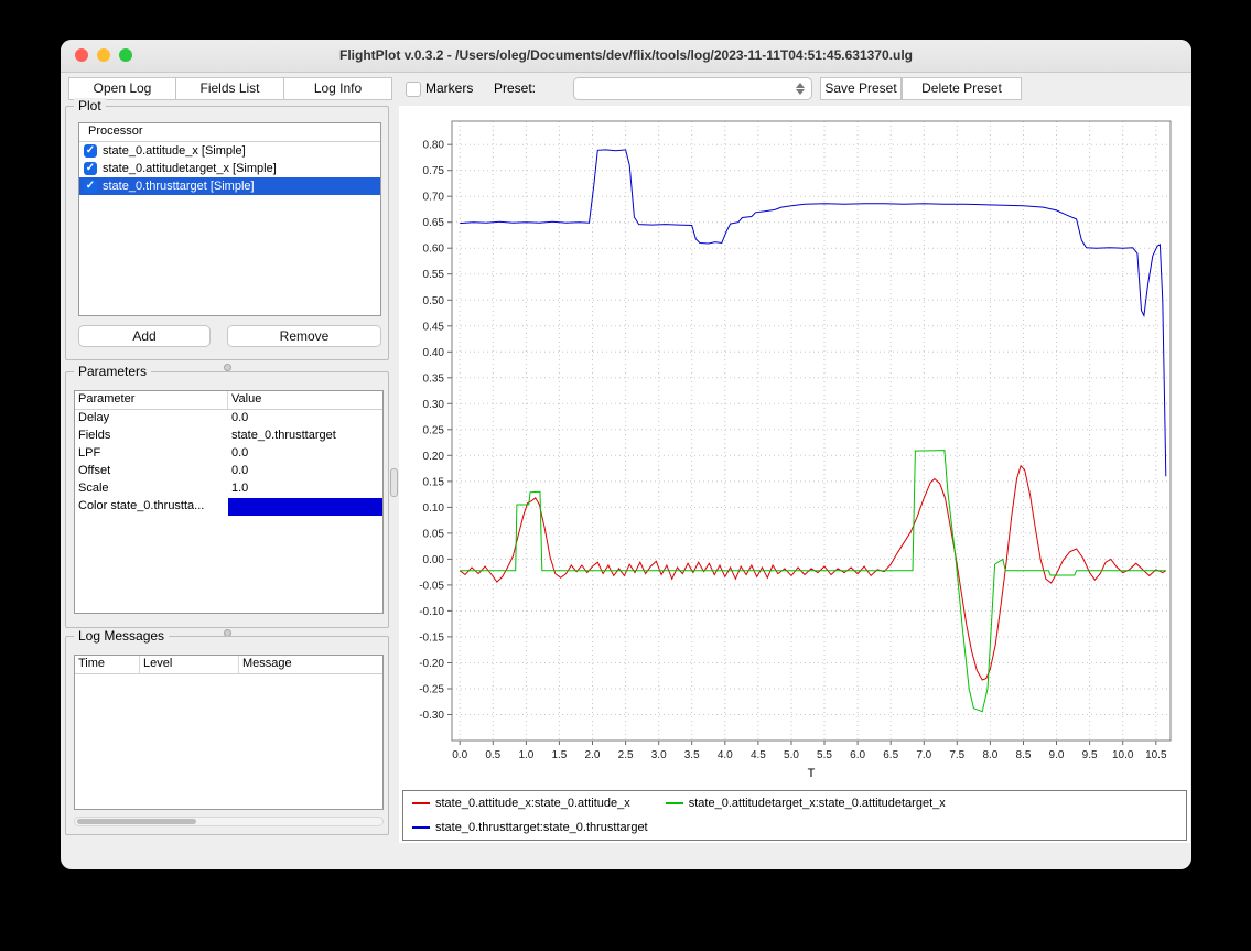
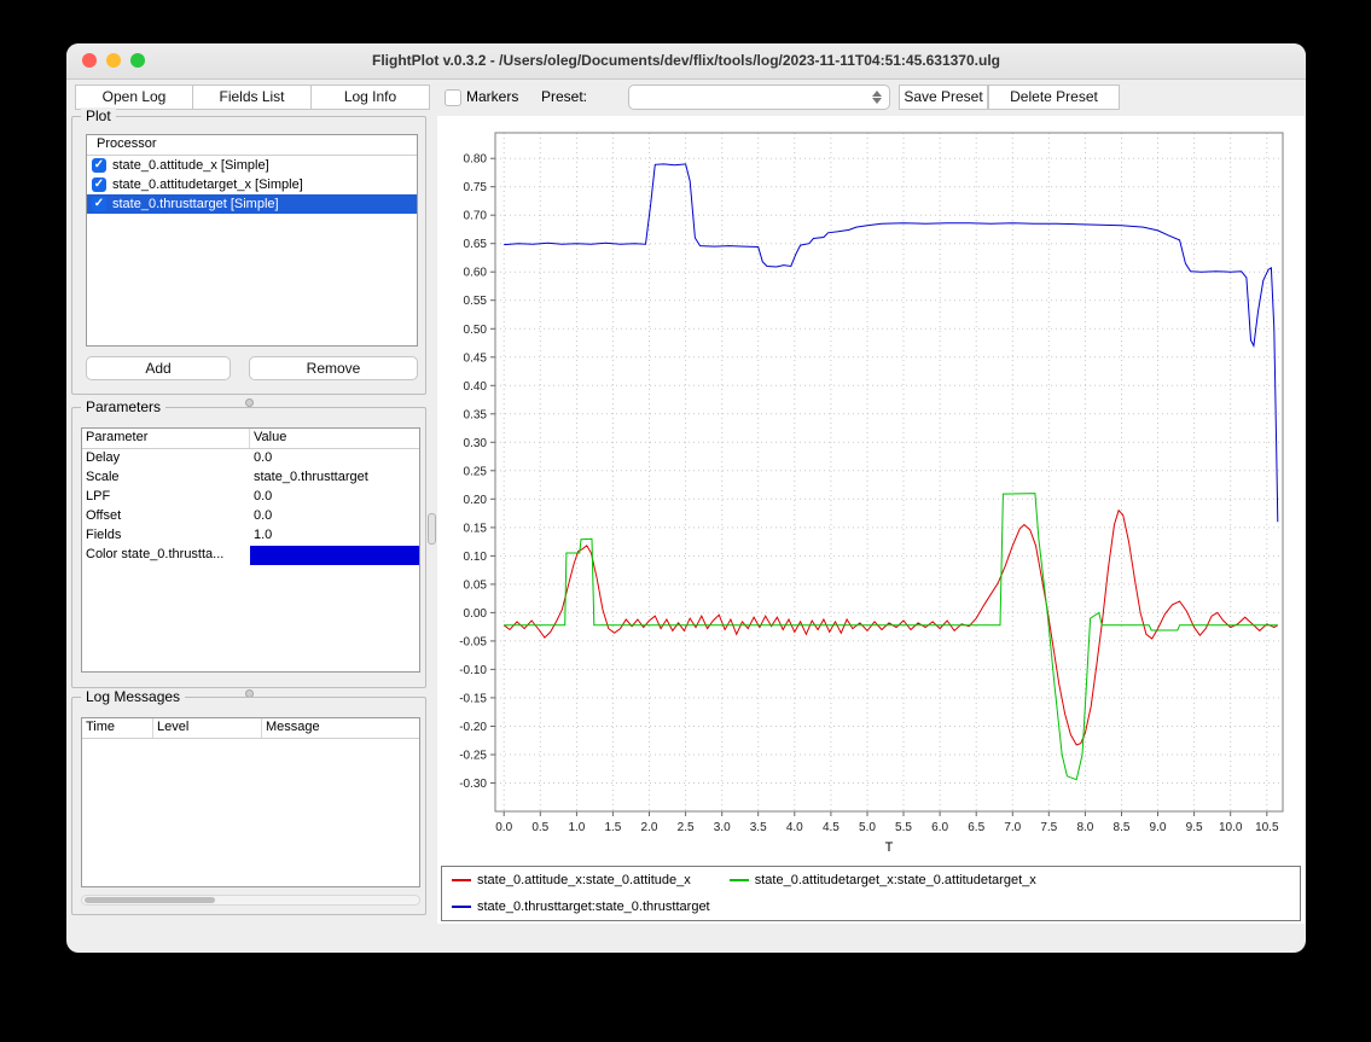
  FlightPlot v.0.3.2 - /Users/oleg/Documents/dev/flix/tools/log/2023-11-11T04:51:45.631370.ulg
  Open Log
  Fields List
  Log Info
  Markers
  Preset:
  Save Preset
  Delete Preset
  Plot
  Processor
  ✓
  state_0.attitude_x [Simple]
  ✓
  state_0.attitudetarget_x [Simple]
  ✓
  state_0.thrusttarget [Simple]
  Add
  Remove
  Parameters
  Parameter
  Value
  Delay
  0.0
- Fields
+ Scale
  state_0.thrusttarget
  LPF
  0.0
  Offset
  0.0
- Scale
+ Fields
  1.0
  Color state_0.thrustta...
  Log Messages
  Time
  Level
  Message
  0.0
  0.5
  1.0
  1.5
  2.0
  2.5
  3.0
  3.5
  4.0
  4.5
  5.0
  5.5
  6.0
  6.5
  7.0
  7.5
  8.0
  8.5
  9.0
  9.5
  10.0
  10.5
  -0.30
  -0.25
  -0.20
  -0.15
  -0.10
  -0.05
  0.00
  0.05
  0.10
  0.15
  0.20
  0.25
  0.30
  0.35
  0.40
  0.45
  0.50
  0.55
  0.60
  0.65
  0.70
  0.75
  0.80
  T
  state_0.attitude_x:state_0.attitude_x
  state_0.attitudetarget_x:state_0.attitudetarget_x
  state_0.thrusttarget:state_0.thrusttarget
